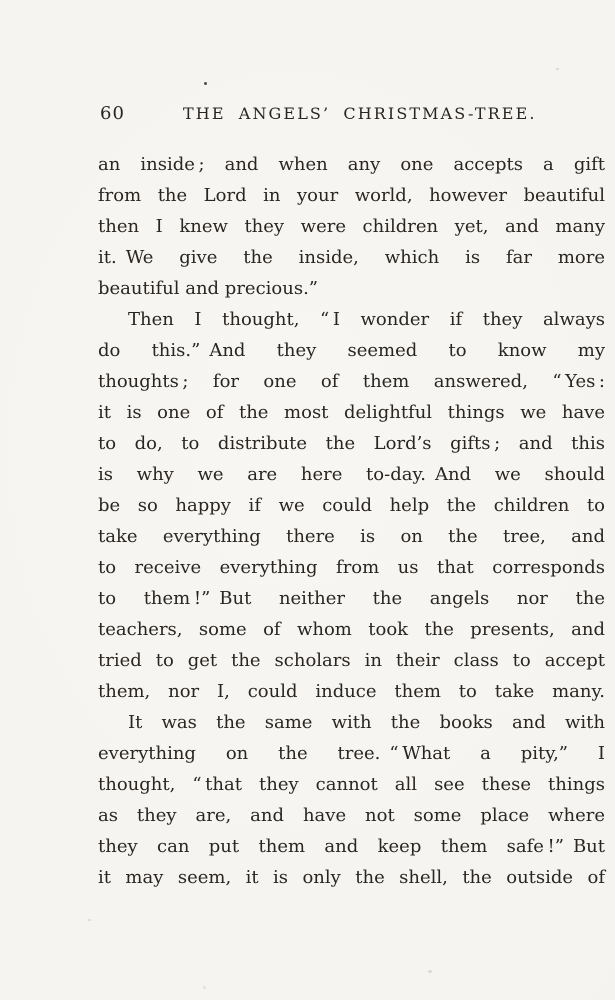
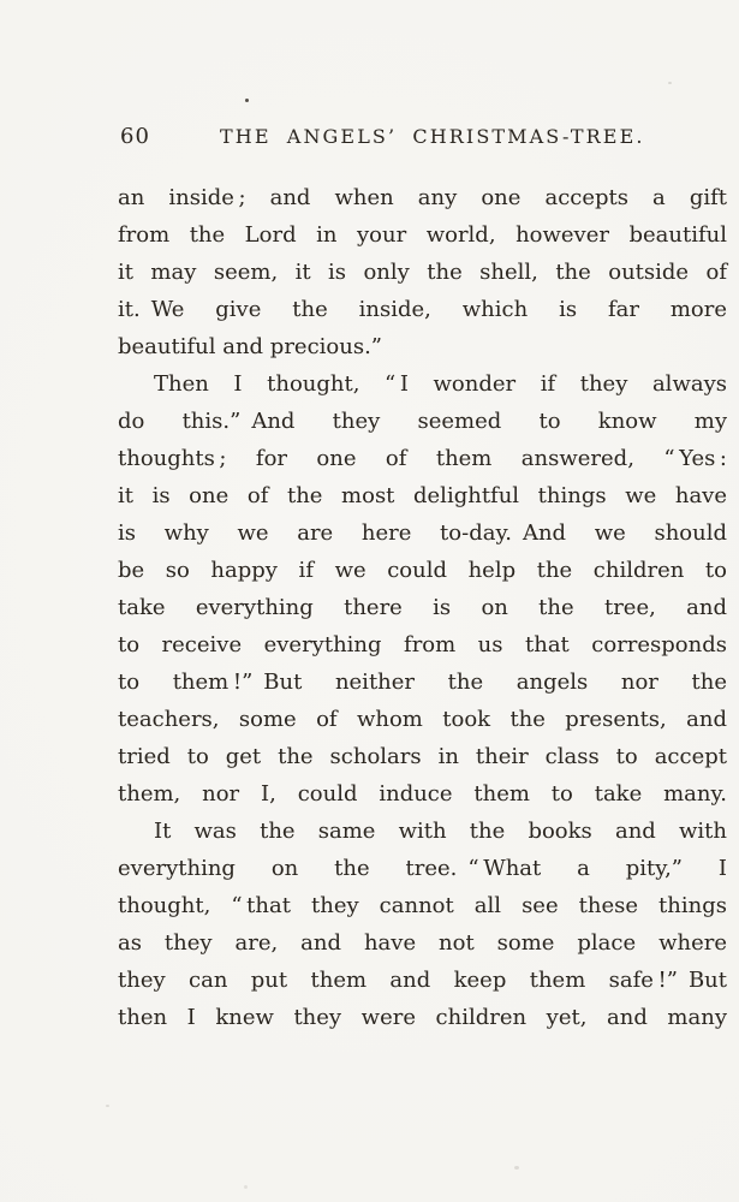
  60
  THE ANGELS’ CHRISTMAS-TREE.
  an inside ; and when any one accepts a gift
  from the Lord in your world, however beautiful
- then I knew they were children yet, and many
+ it may seem, it is only the shell, the outside of
  it. We give the inside, which is far more
  beautiful and precious.”
  Then I thought, “ I wonder if they always
  do this.” And they seemed to know my
  thoughts ; for one of them answered, “ Yes :
  it is one of the most delightful things we have
- to do, to distribute the Lord’s gifts ; and this
  is why we are here to-day. And we should
  be so happy if we could help the children to
  take everything there is on the tree, and
  to receive everything from us that corresponds
  to them !” But neither the angels nor the
  teachers, some of whom took the presents, and
  tried to get the scholars in their class to accept
  them, nor I, could induce them to take many.
  It was the same with the books and with
  everything on the tree. “ What a pity,” I
  thought, “ that they cannot all see these things
  as they are, and have not some place where
  they can put them and keep them safe !” But
- it may seem, it is only the shell, the outside of
+ then I knew they were children yet, and many
